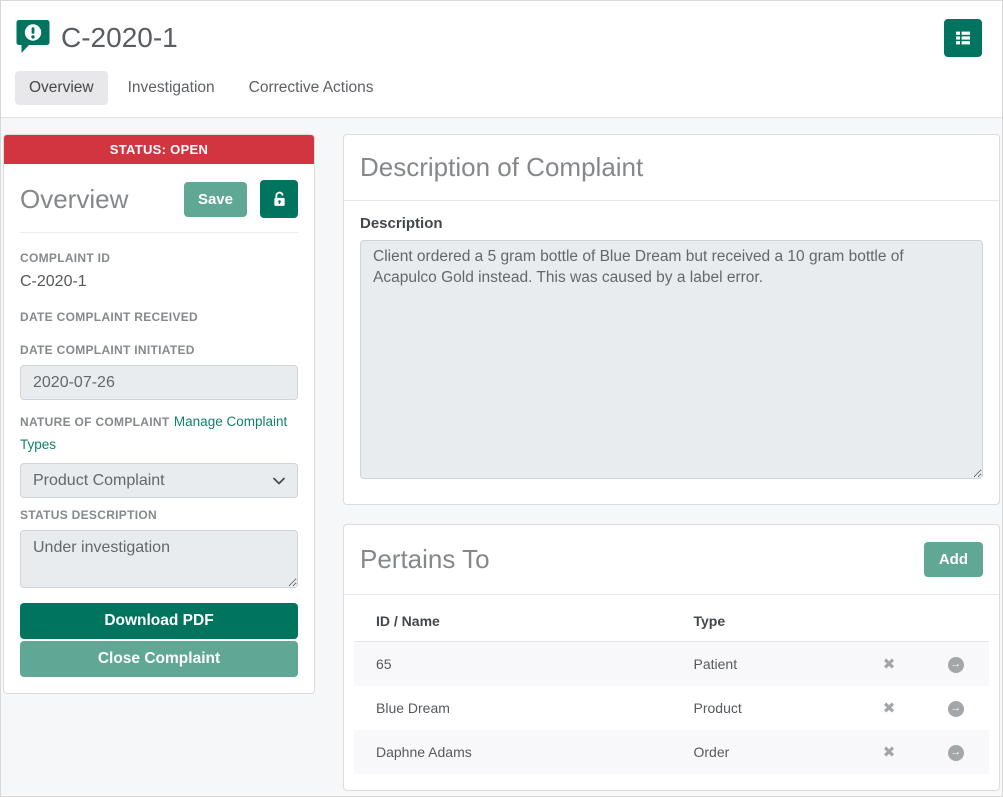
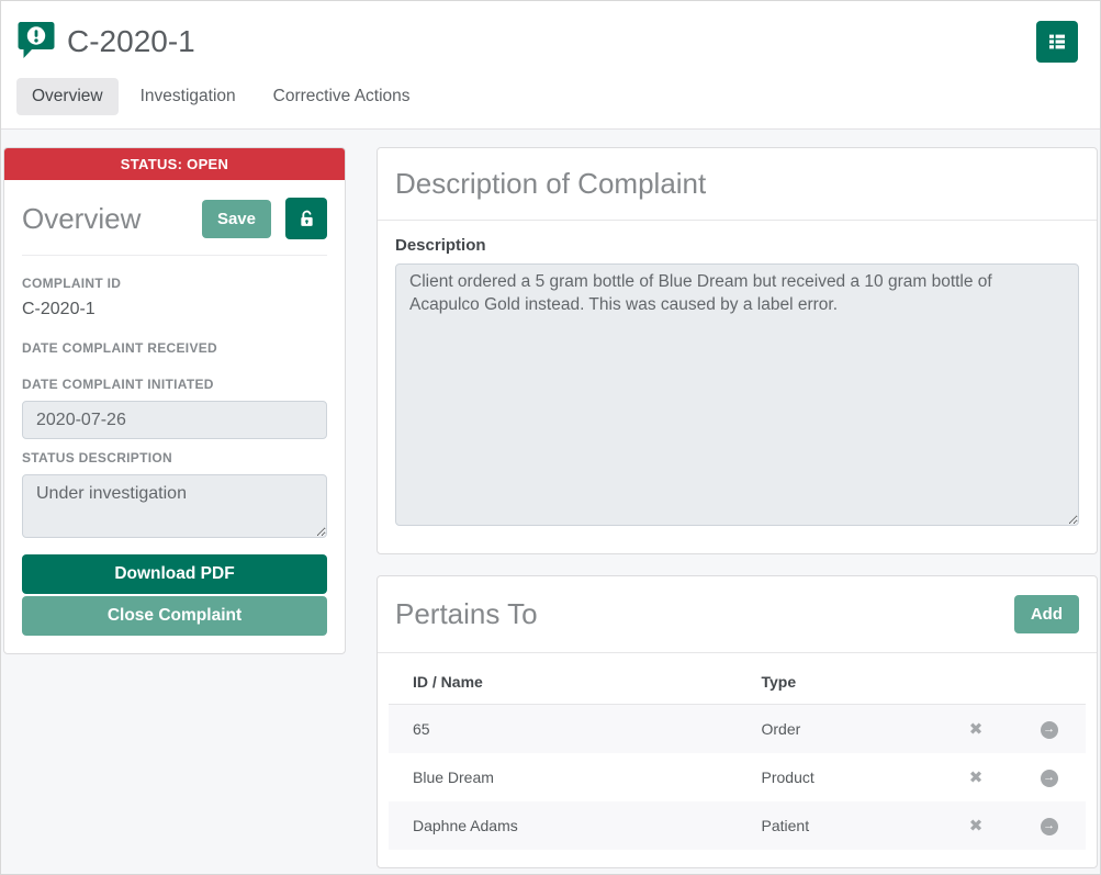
  C-2020-1
  Overview
  Investigation
  Corrective Actions
  STATUS: OPEN
  Overview
  Save
  COMPLAINT ID
  C-2020-1
  DATE COMPLAINT RECEIVED
  DATE COMPLAINT INITIATED
  2020-07-26
- NATURE OF COMPLAINT Manage Complaint Types
- Product Complaint
  STATUS DESCRIPTION
  Under investigation
  Download PDF
  Close Complaint
  Description of Complaint
  Description
  Pertains To
  Add
  ID / Name	Type
- 65	Patient	✖	→
+ 65	Order	✖	→
  Blue Dream	Product	✖	→
- Daphne Adams	Order	✖	→
+ Daphne Adams	Patient	✖	→
